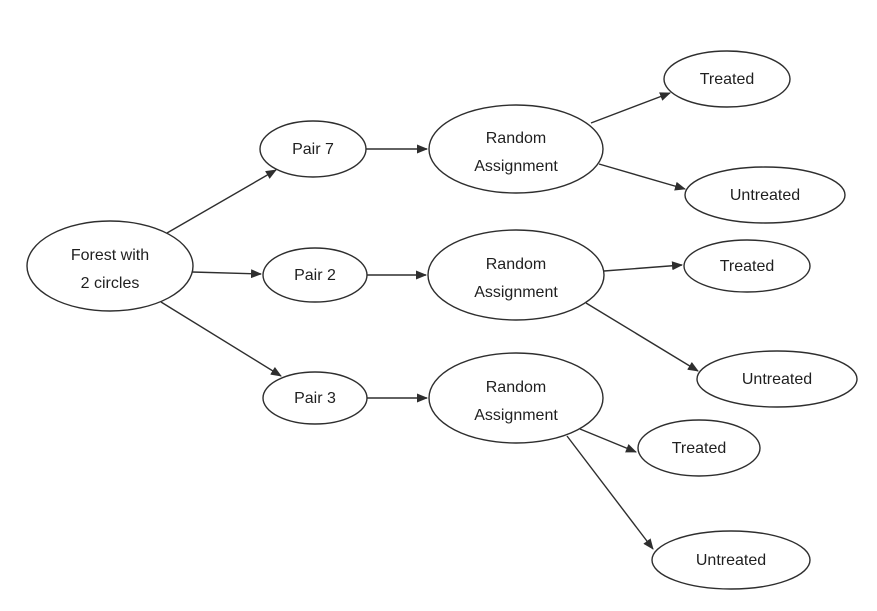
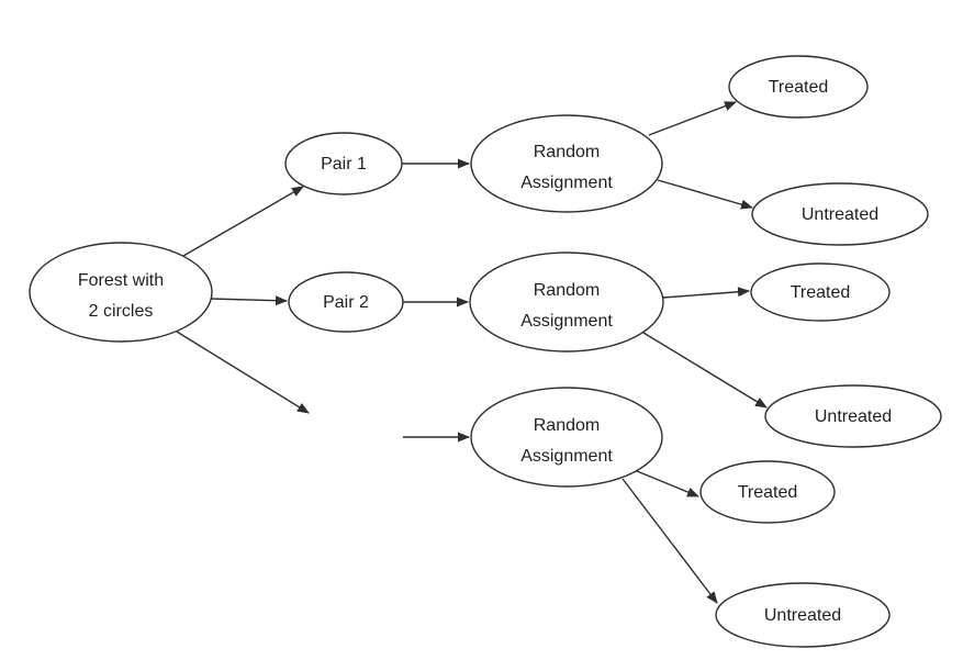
  Forest with 2 circles
- Pair 7
+ Pair 1
  Random Assignment
  Treated
  Untreated
  Pair 2
  Random Assignment
  Treated
  Untreated
- Pair 3
  Random Assignment
  Treated
  Untreated
